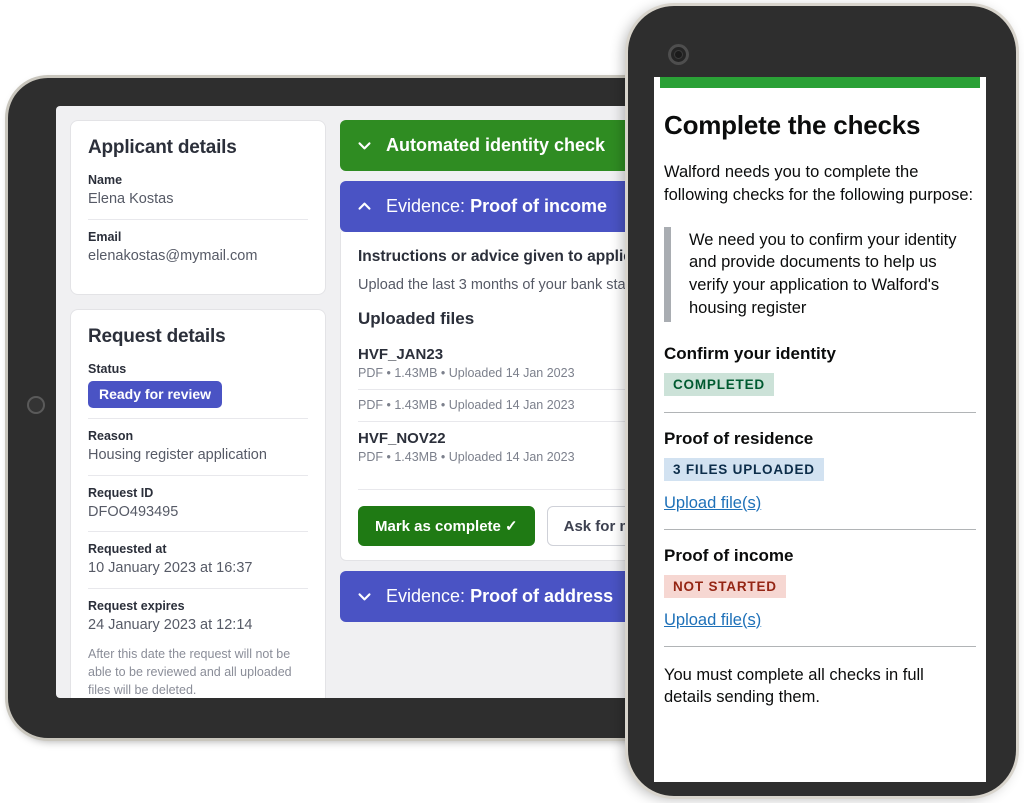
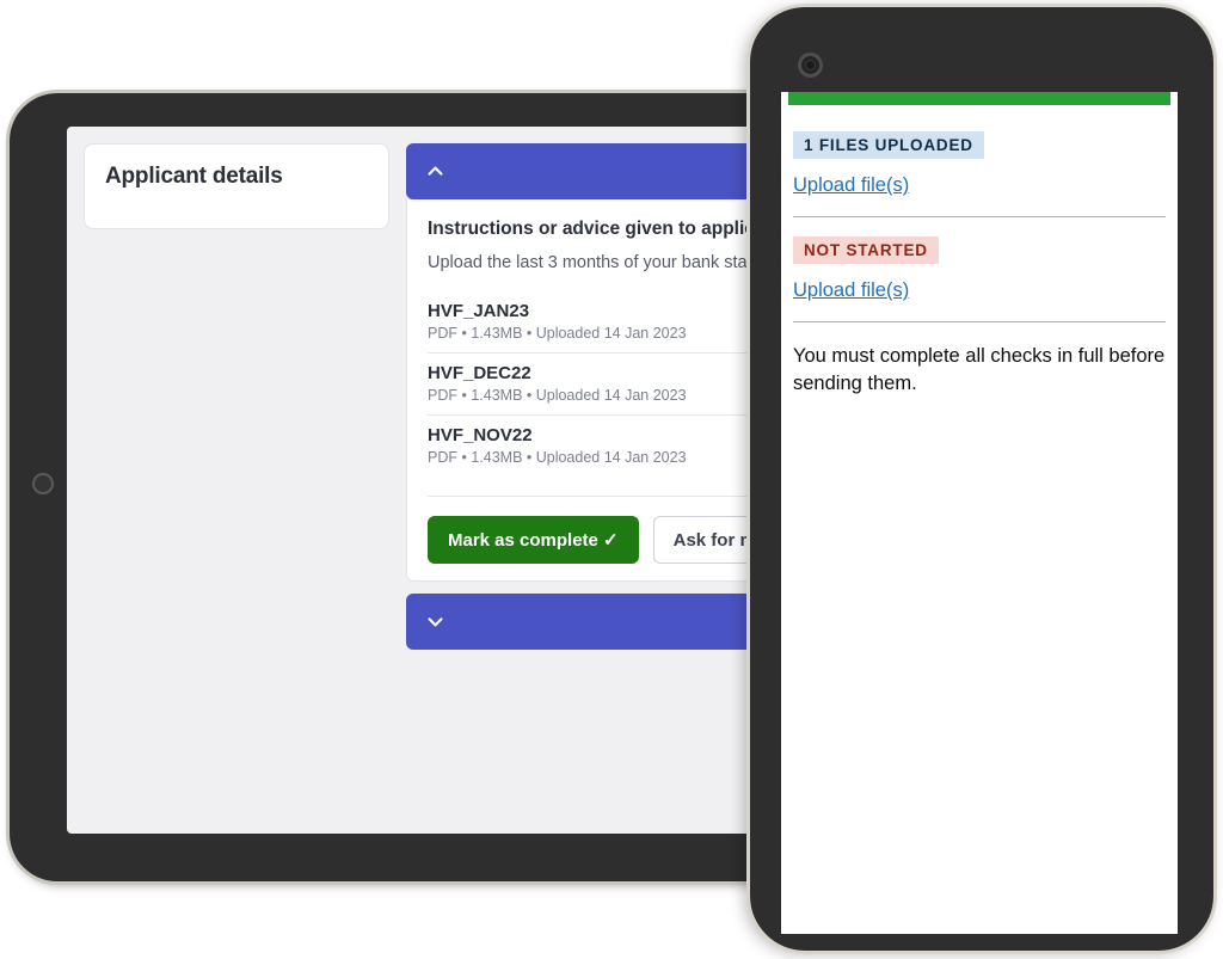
  Applicant details
- Name
- Elena Kostas
- Email
- elenakostas@mymail.com
- Request details
- Status
- Ready for review
- Reason
- Housing register application
- Request ID
- DFOO493495
- Requested at
- 10 January 2023 at 16:37
- Request expires
- 24 January 2023 at 12:14
- After this date the request will not be able to be reviewed and all uploaded files will be deleted.
- Automated identity check
- Evidence: Proof of income
  Instructions or advice given to appli
  Upload the last 3 months of your bank sta
- Uploaded files
  HVF_JAN23
  PDF • 1.43MB • Uploaded 14 Jan 2023
+ HVF_DEC22
  PDF • 1.43MB • Uploaded 14 Jan 2023
  HVF_NOV22
  PDF • 1.43MB • Uploaded 14 Jan 2023
  Mark as complete ✓
- Evidence: Proof of address
- Complete the checks
- Walford needs you to complete the following checks for the following purpose:
- We need you to confirm your identity and provide documents to help us verify your application to Walford's housing register
- Confirm your identity
- COMPLETED
- Proof of residence
- 3 FILES UPLOADED
+ 1 FILES UPLOADED
  Upload file(s)
- Proof of income
  NOT STARTED
  Upload file(s)
- You must complete all checks in full details sending them.
+ You must complete all checks in full before sending them.
